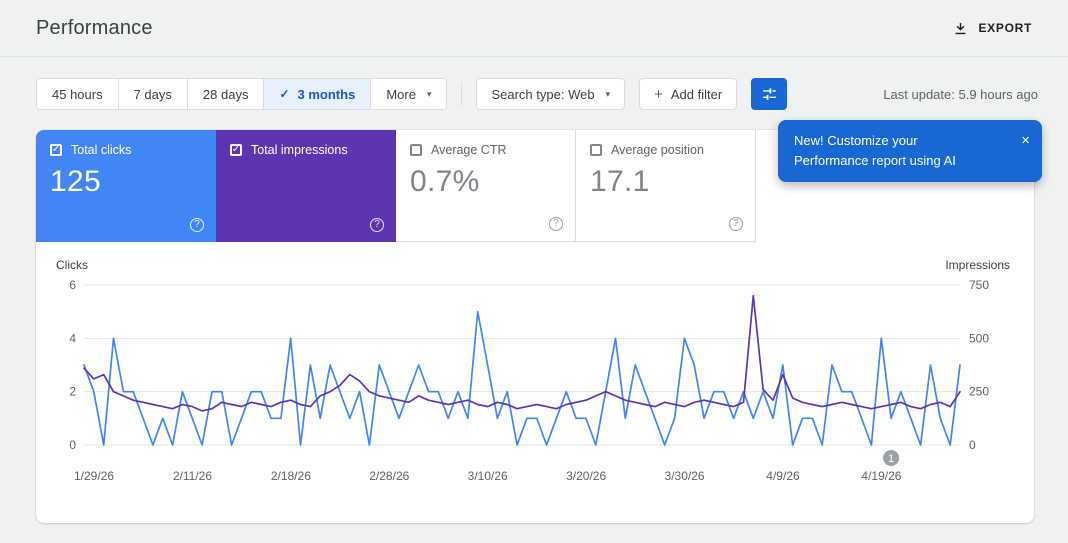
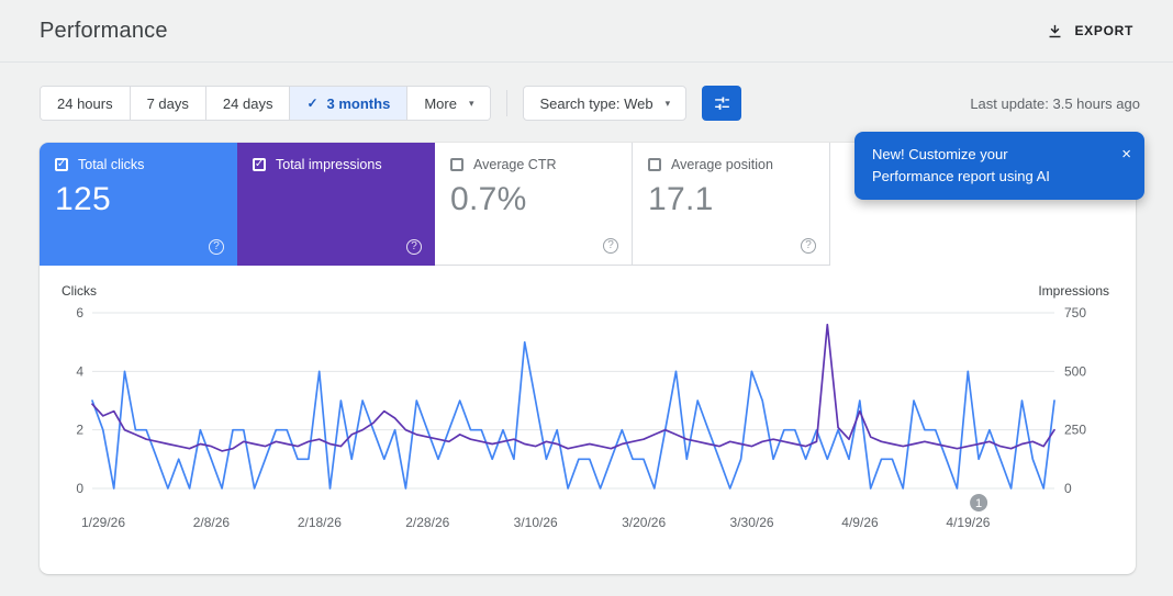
  Performance
  EXPORT
- 45 hours
+ 24 hours
  7 days
- 28 days
+ 24 days
  ✓
  3 months
  More
  ▾
  Search type: Web
  ▾
- +
- Add filter
- Last update: 5.9 hours ago
+ Last update: 3.5 hours ago
  ✓
  Total clicks
  125
  ?
  ✓
  Total impressions
  ?
  Average CTR
  0.7%
  ?
  Average position
  17.1
  ?
  Clicks
  Impressions
  0
  0
  2
  250
  4
  500
  6
  750
  1/29/26
- 2/11/26
+ 2/8/26
  2/18/26
  2/28/26
  3/10/26
  3/20/26
  3/30/26
  4/9/26
  4/19/26
  1
  New! Customize your
  Performance report using AI
  ×
